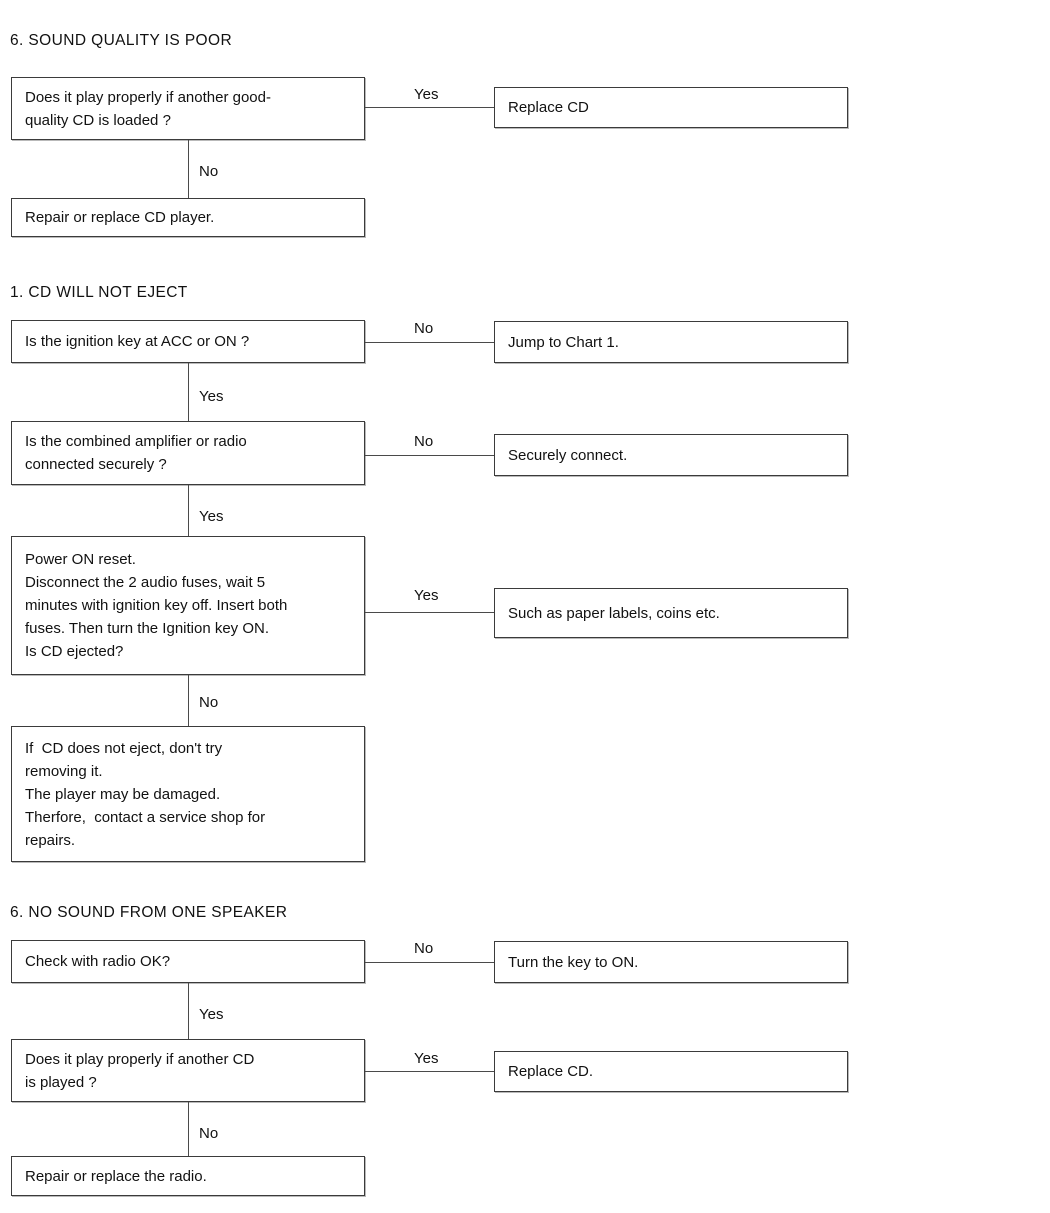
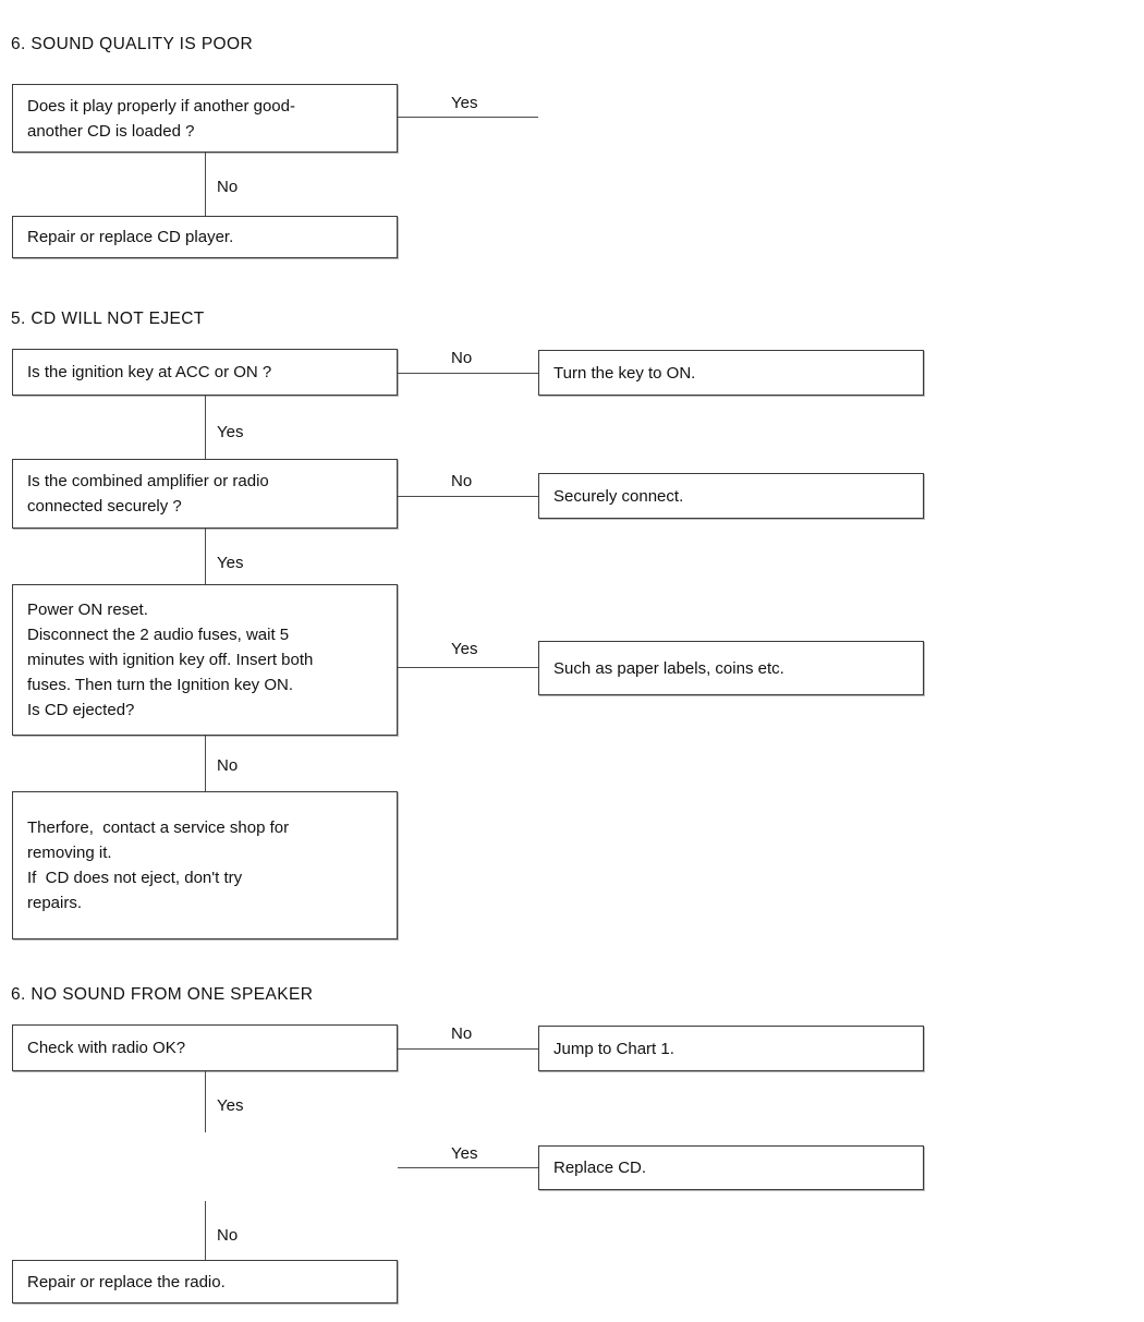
  6. SOUND QUALITY IS POOR
  Does it play properly if another good-
- quality CD is loaded ?
+ another CD is loaded ?
  Yes
- Replace CD
  No
  Repair or replace CD player.
- 1. CD WILL NOT EJECT
+ 5. CD WILL NOT EJECT
  Is the ignition key at ACC or ON ?
  No
- Jump to Chart 1.
+ Turn the key to ON.
  Yes
  Is the combined amplifier or radio
  connected securely ?
  No
  Securely connect.
  Yes
  Power ON reset.
  Disconnect the 2 audio fuses, wait 5
  minutes with ignition key off. Insert both
  fuses. Then turn the Ignition key ON.
  Is CD ejected?
  Yes
  Such as paper labels, coins etc.
  No
- If CD does not eject, don't try
+ Therfore, contact a service shop for
  removing it.
- The player may be damaged.
- Therfore, contact a service shop for
+ If CD does not eject, don't try
  repairs.
  6. NO SOUND FROM ONE SPEAKER
  Check with radio OK?
  No
- Turn the key to ON.
+ Jump to Chart 1.
  Yes
- Does it play properly if another CD
- is played ?
  Yes
  Replace CD.
  No
  Repair or replace the radio.
